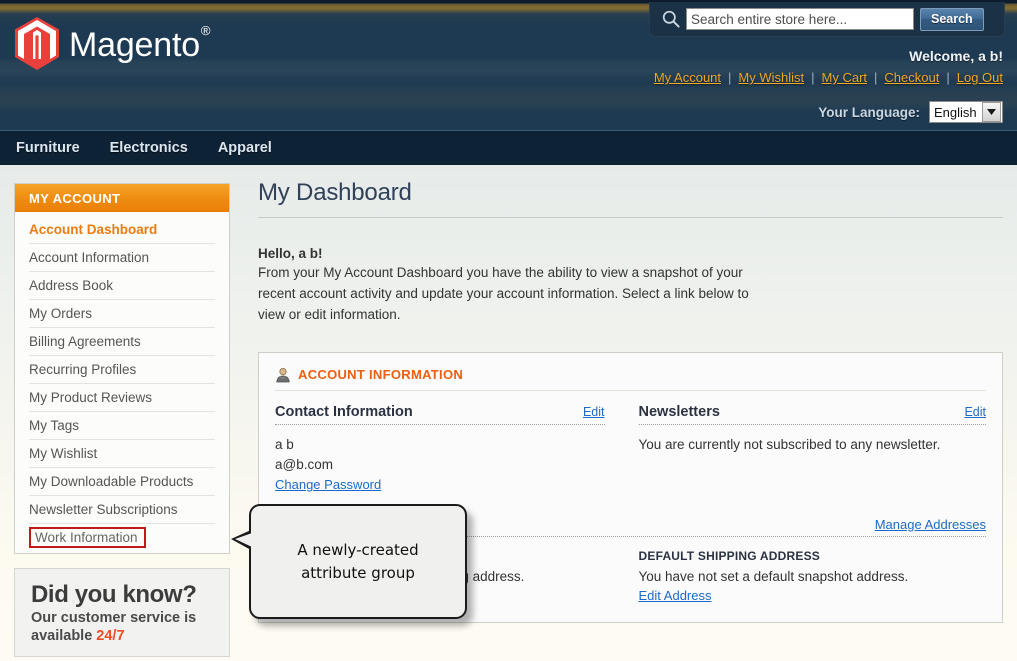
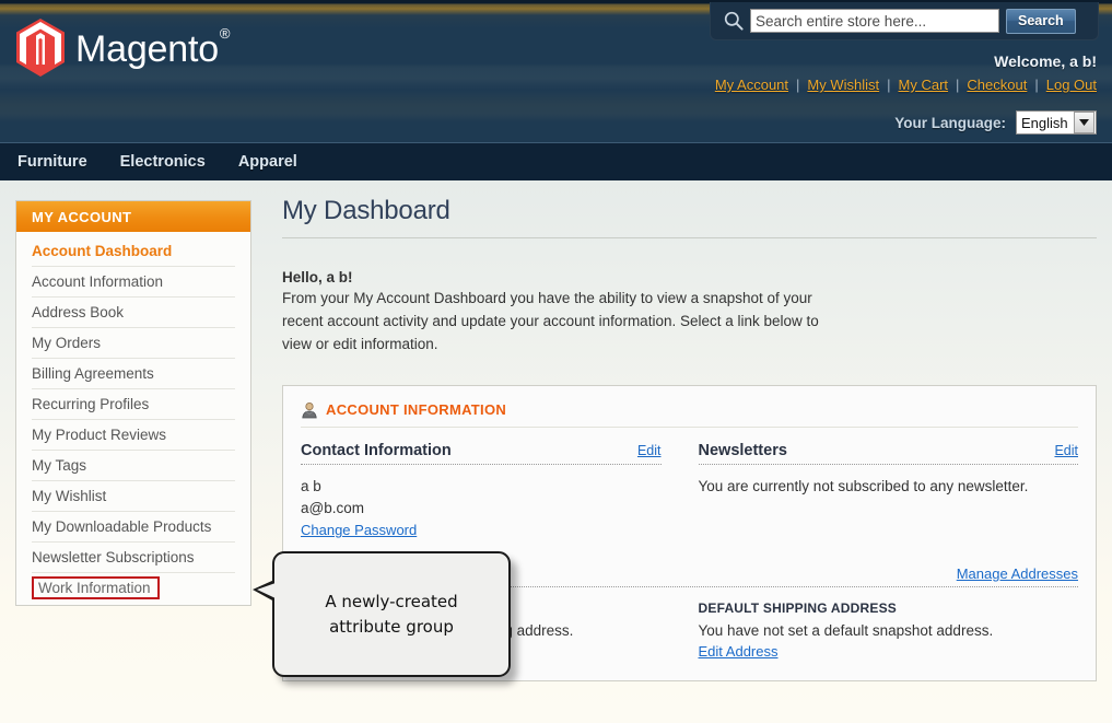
  Magento®
  Search entire store here...
  Search
  Welcome, a b!
  My Account
  |
  My Wishlist
  |
  My Cart
  |
  Checkout
  |
  Log Out
  Your Language:
  English
  Furniture
  Electronics
  Apparel
  MY ACCOUNT
  Account Dashboard
  Account Information
  Address Book
  My Orders
  Billing Agreements
  Recurring Profiles
  My Product Reviews
  My Tags
  My Wishlist
  My Downloadable Products
  Newsletter Subscriptions
  Work Information
- Did you know?
- Our customer service is
- available 24/7
  My Dashboard
  Hello, a b!
  From your My Account Dashboard you have the ability to view a snapshot of your recent account activity and update your account information. Select a link below to view or edit information.
  ACCOUNT INFORMATION
  Contact Information
  Edit
  a b
  a@b.com
  Change Password
  Newsletters
  Edit
  You are currently not subscribed to any newsletter.
  Manage Addresses
  DEFAULT SHIPPING ADDRESS
  You have not set a default snapshot address.
  Edit Address
  A newly-created
  attribute group
